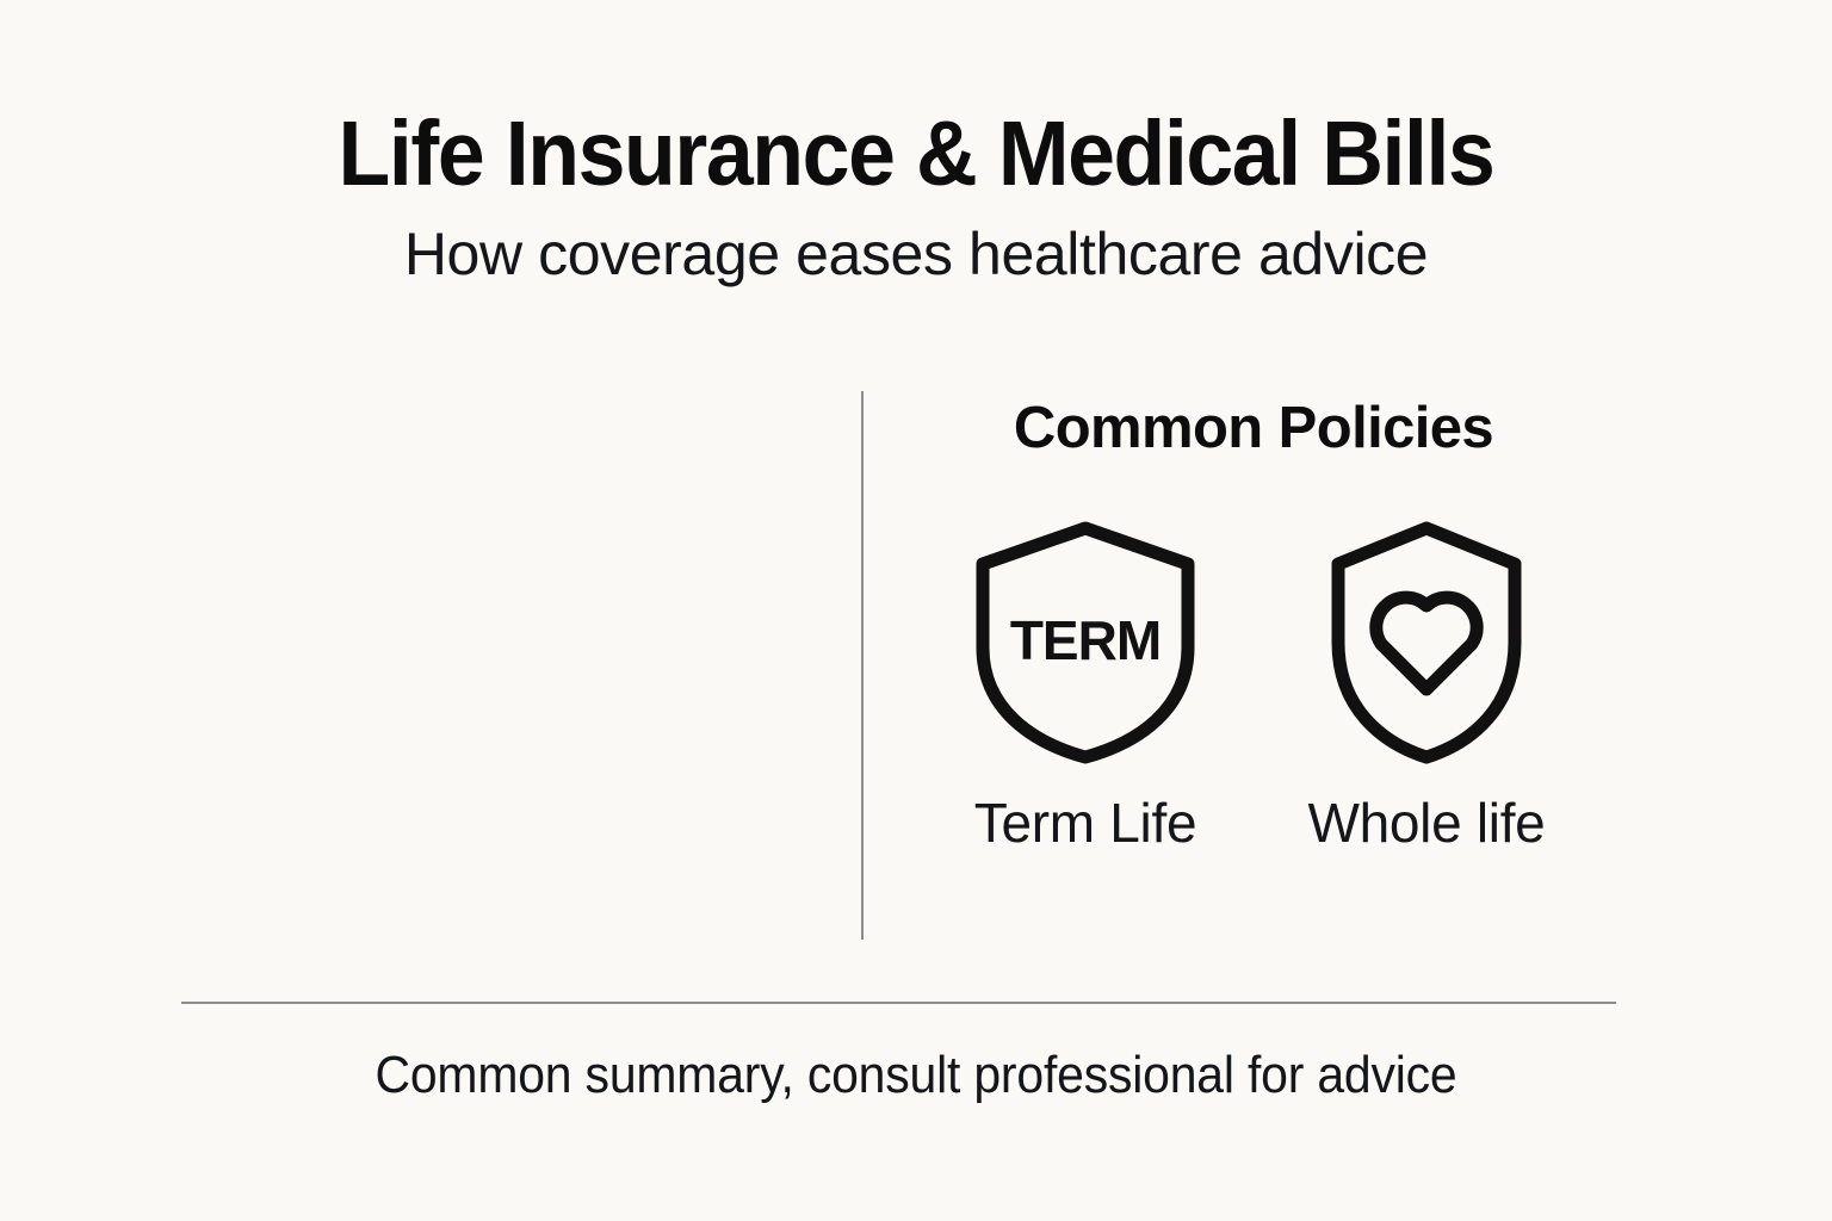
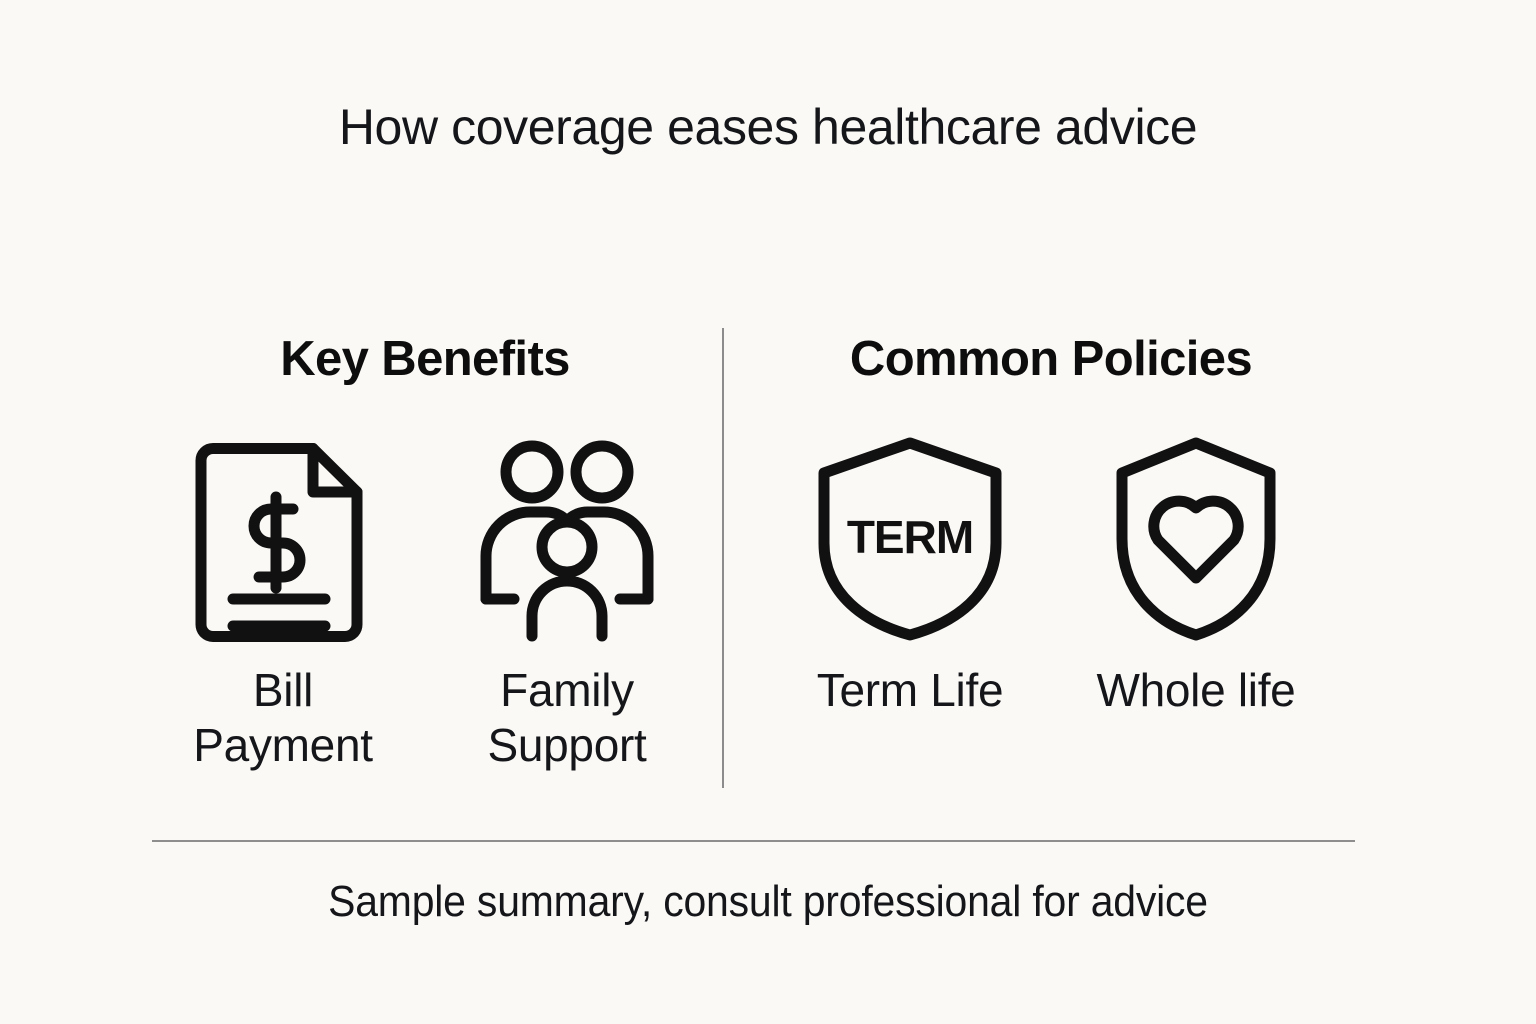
- Life Insurance & Medical Bills
  How coverage eases healthcare advice
+ Key Benefits
+ Bill Payment
+ Family Support
  Common Policies
  TERM
  Term Life
  Whole life
- Common summary, consult professional for advice
+ Sample summary, consult professional for advice
